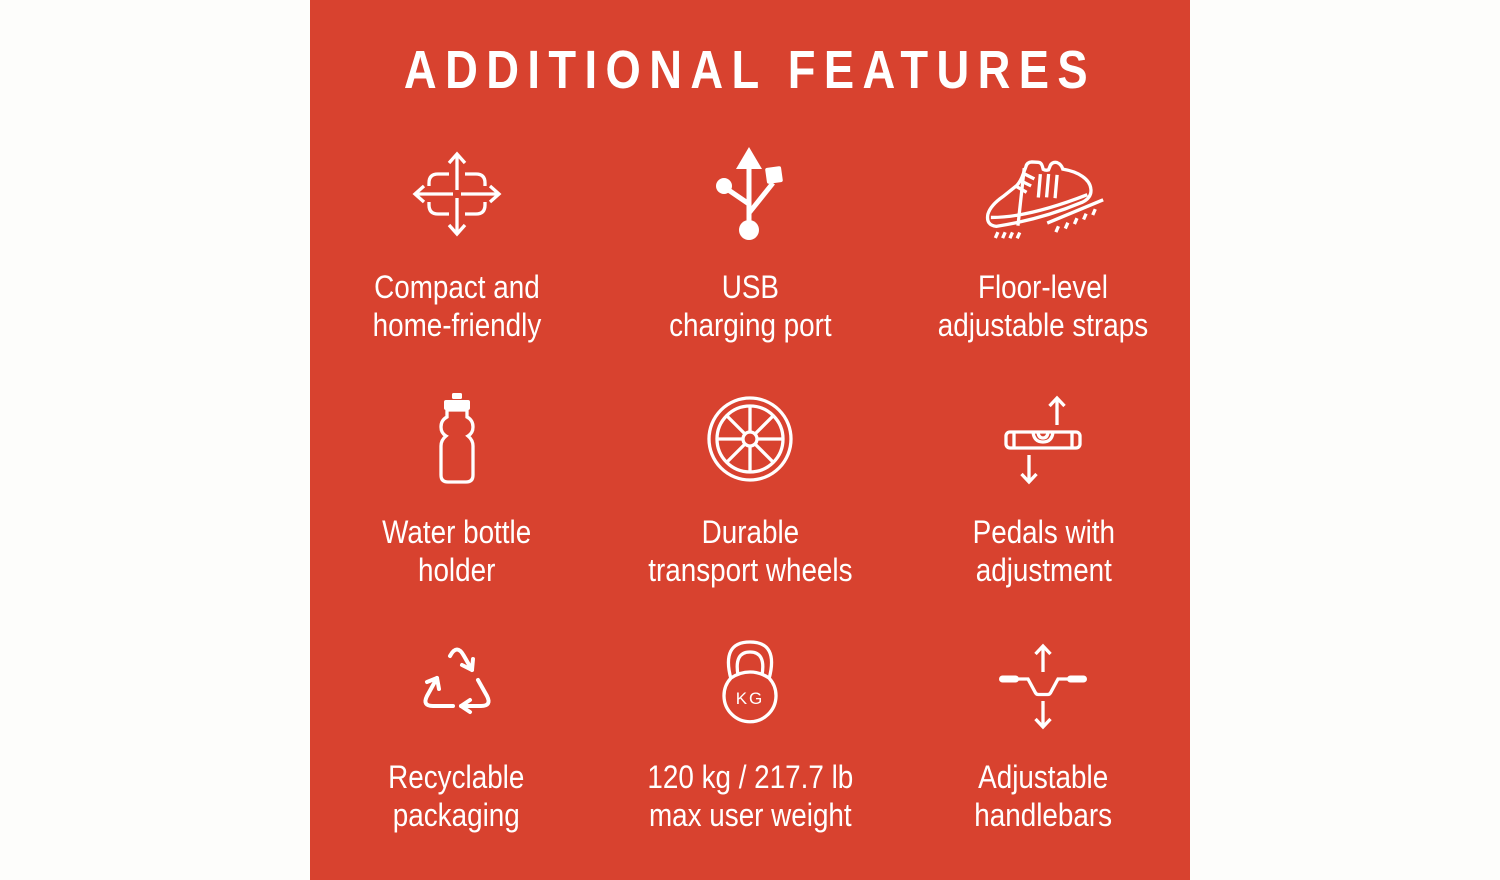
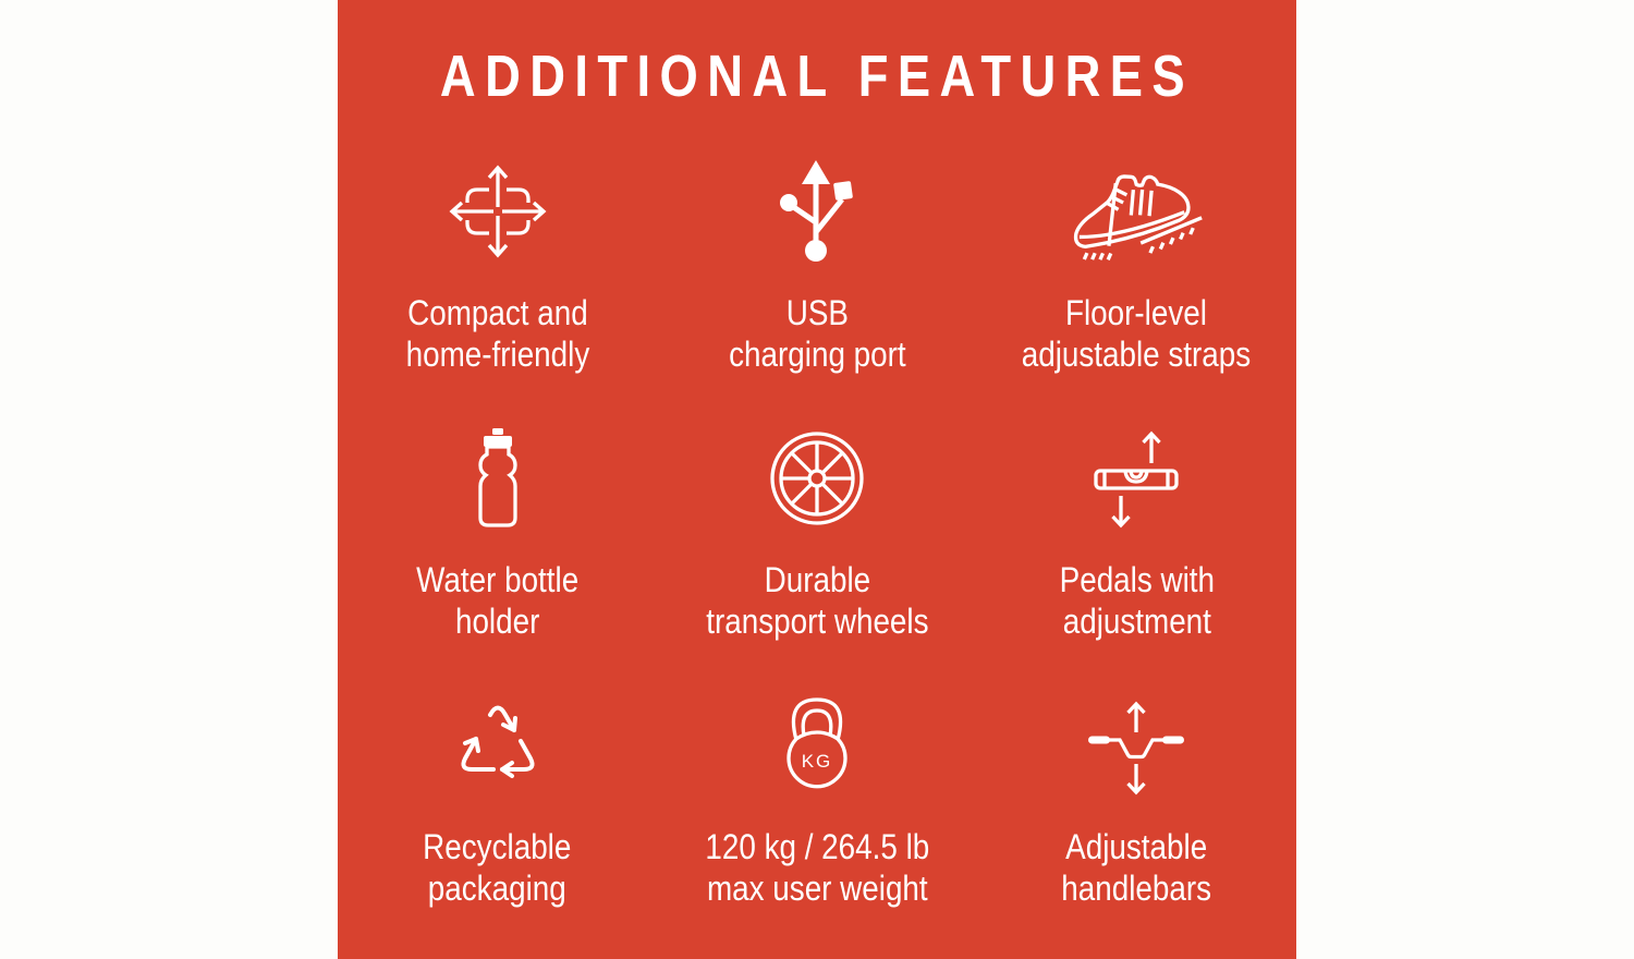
  ADDITIONAL FEATURES
  Compact and
  home-friendly
  USB
  charging port
  Floor-level
  adjustable straps
  Water bottle
  holder
  Durable
  transport wheels
  Pedals with
  adjustment
  Recyclable
  packaging
  KG
- 120 kg / 217.7 lb
+ 120 kg / 264.5 lb
  max user weight
  Adjustable
  handlebars
